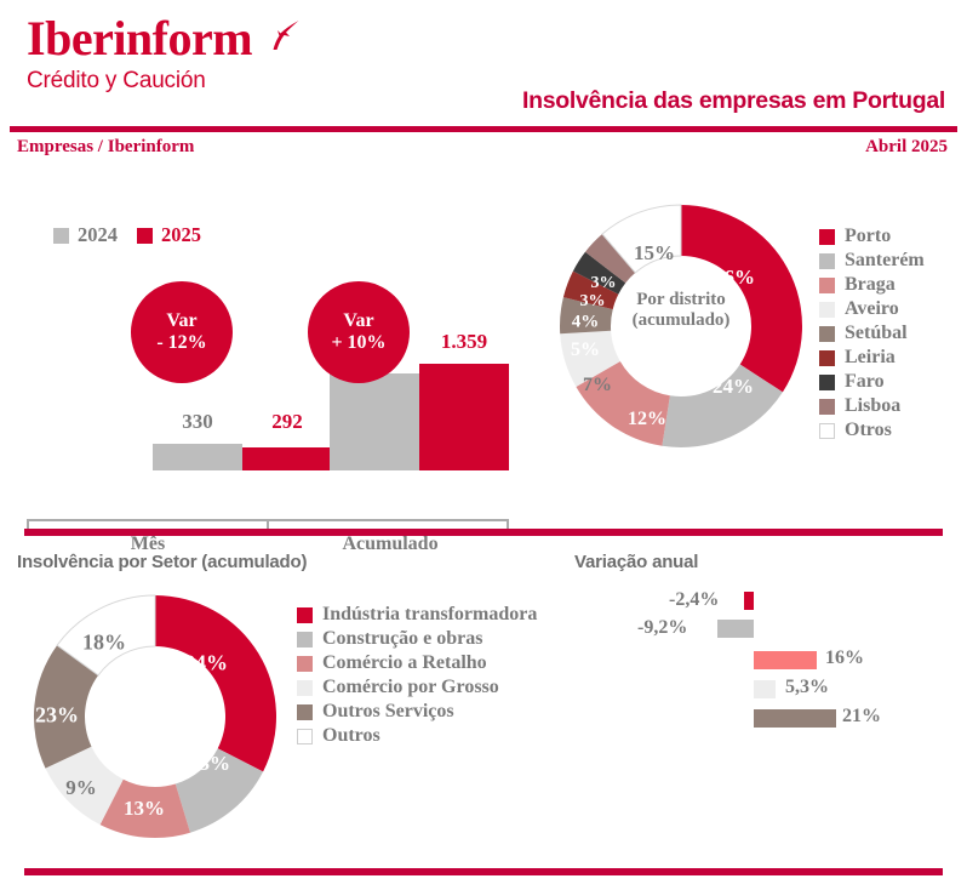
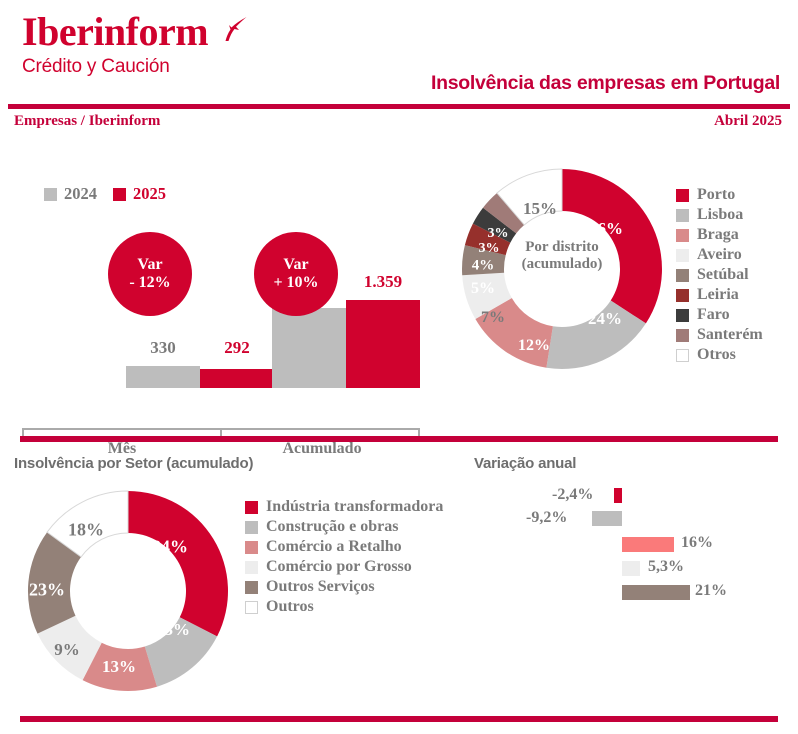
  Iberinform
  Crédito y Caución
  Insolvência das empresas em Portugal
  Empresas / Iberinform
  Abril 2025
  2024
  2025
  330
  292
  Var
  - 12%
  1.359
  Var
  + 10%
  Mês
  Acumulado
  Por distrito
  (acumulado)
  26%
  24%
  12%
  7%
  4%
  3%
  3%
  15%
  Porto
- Santerém
+ Lisboa
  Braga
  Aveiro
  Setúbal
  Leiria
  Faro
- Lisboa
+ Santerém
  Otros
  Insolvência por Setor (acumulado)
  Variação anual
  24%
  13%
  13%
  9%
  23%
  18%
  Indústria transformadora
  Construção e obras
  Comércio a Retalho
  Comércio por Grosso
  Outros Serviços
  Outros
  -2,4%
  -9,2%
  16%
  5,3%
  21%
